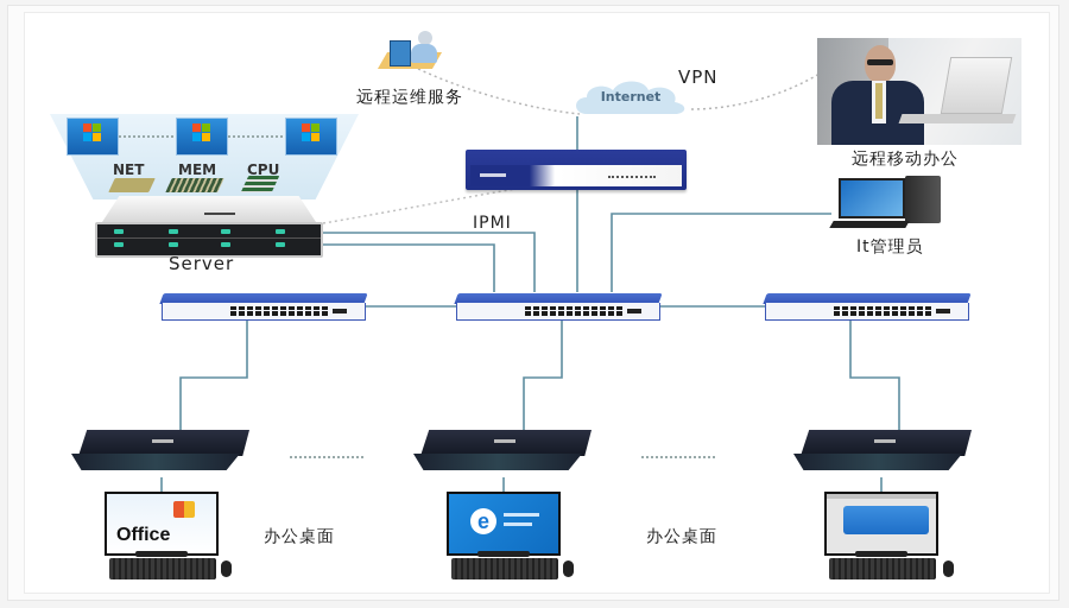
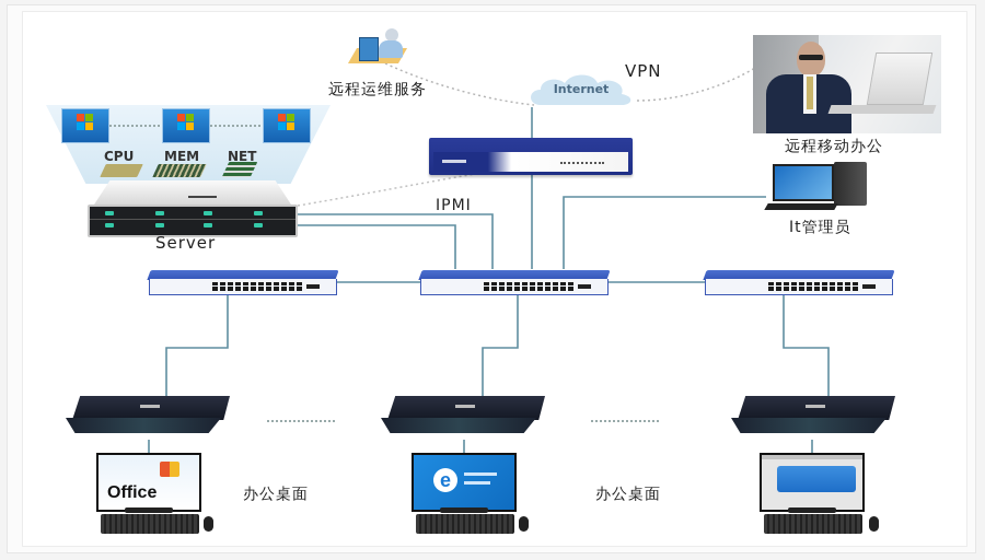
  远程运维服务
  Internet
  VPN
  远程移动办公
  It管理员
  IPMI
- NET
+ CPU
  MEM
- CPU
+ NET
  Server
  Office
  e
  办公桌面
  办公桌面
